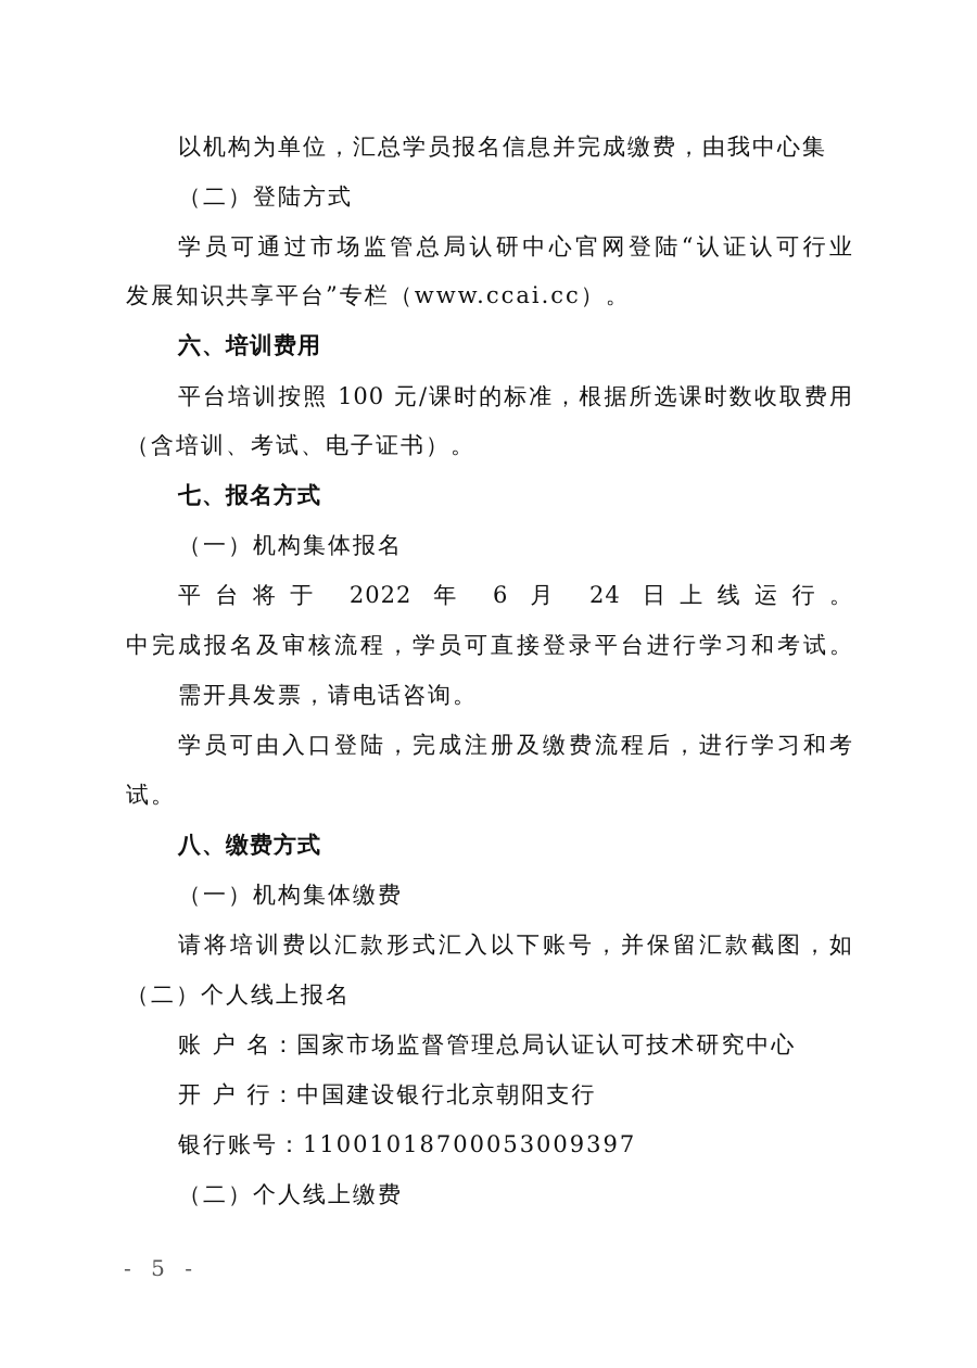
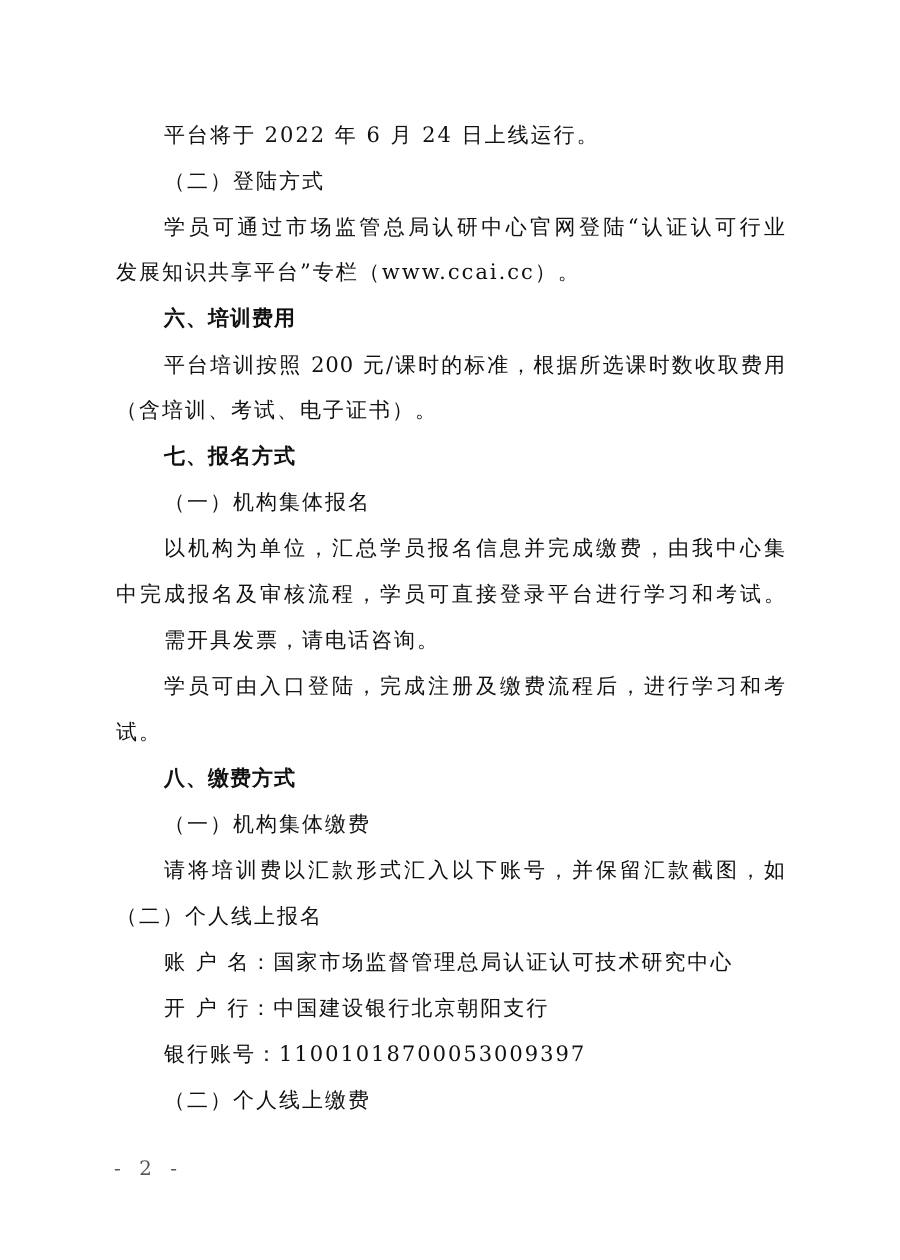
- 以机构为单位，汇总学员报名信息并完成缴费，由我中心集
+ 平台将于 2022 年 6 月 24 日上线运行。
  （二）登陆方式
  学员可通过市场监管总局认研中心官网登陆“认证认可行业
  发展知识共享平台”专栏（www.ccai.cc）。
  六、培训费用
- 平台培训按照 100 元/课时的标准，根据所选课时数收取费用
+ 平台培训按照 200 元/课时的标准，根据所选课时数收取费用
  （含培训、考试、电子证书）。
  七、报名方式
  （一）机构集体报名
- 平台将于 2022 年 6 月 24 日上线运行。
+ 以机构为单位，汇总学员报名信息并完成缴费，由我中心集
  中完成报名及审核流程，学员可直接登录平台进行学习和考试。
  需开具发票，请电话咨询。
  学员可由入口登陆，完成注册及缴费流程后，进行学习和考
  试。
  八、缴费方式
  （一）机构集体缴费
  请将培训费以汇款形式汇入以下账号，并保留汇款截图，如
  （二）个人线上报名
  账 户 名：国家市场监督管理总局认证认可技术研究中心
  开 户 行：中国建设银行北京朝阳支行
  银行账号：11001018700053009397
  （二）个人线上缴费
- - 5 -
+ - 2 -
